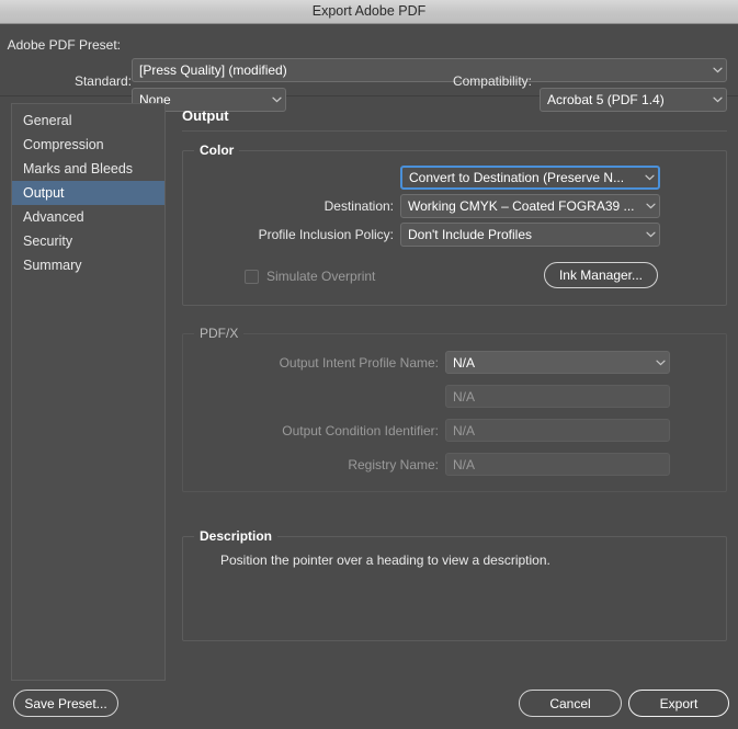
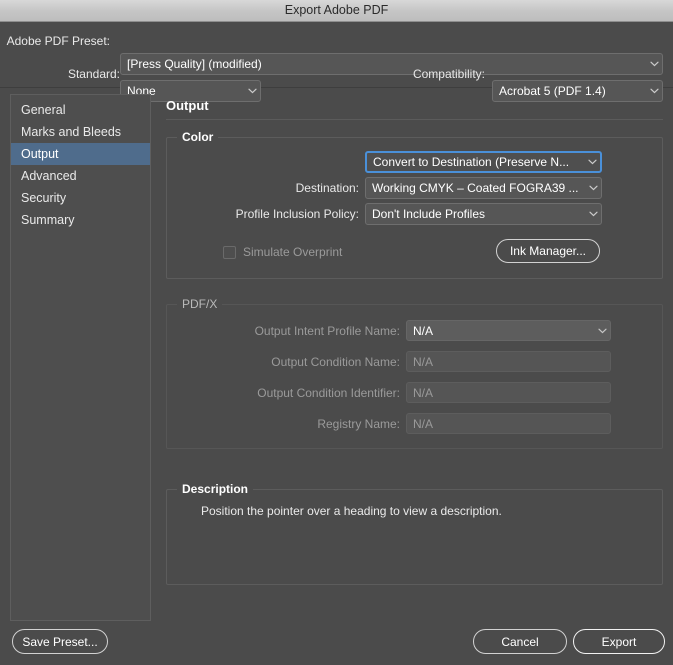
  Export Adobe PDF
  Adobe PDF Preset:
  [Press Quality] (modified)
  Standard:
  None
  Compatibility:
  Acrobat 5 (PDF 1.4)
  General
- Compression
  Marks and Bleeds
  Output
  Advanced
  Security
  Summary
  Output
  Color
  Convert to Destination (Preserve N...
  Destination:
  Working CMYK – Coated FOGRA39 ...
  Profile Inclusion Policy:
  Don't Include Profiles
  Simulate Overprint
  Ink Manager...
  PDF/X
  Output Intent Profile Name:
  N/A
+ Output Condition Name:
  N/A
  Output Condition Identifier:
  N/A
  Registry Name:
  N/A
  Description
  Position the pointer over a heading to view a description.
  Save Preset...
  Cancel
  Export
